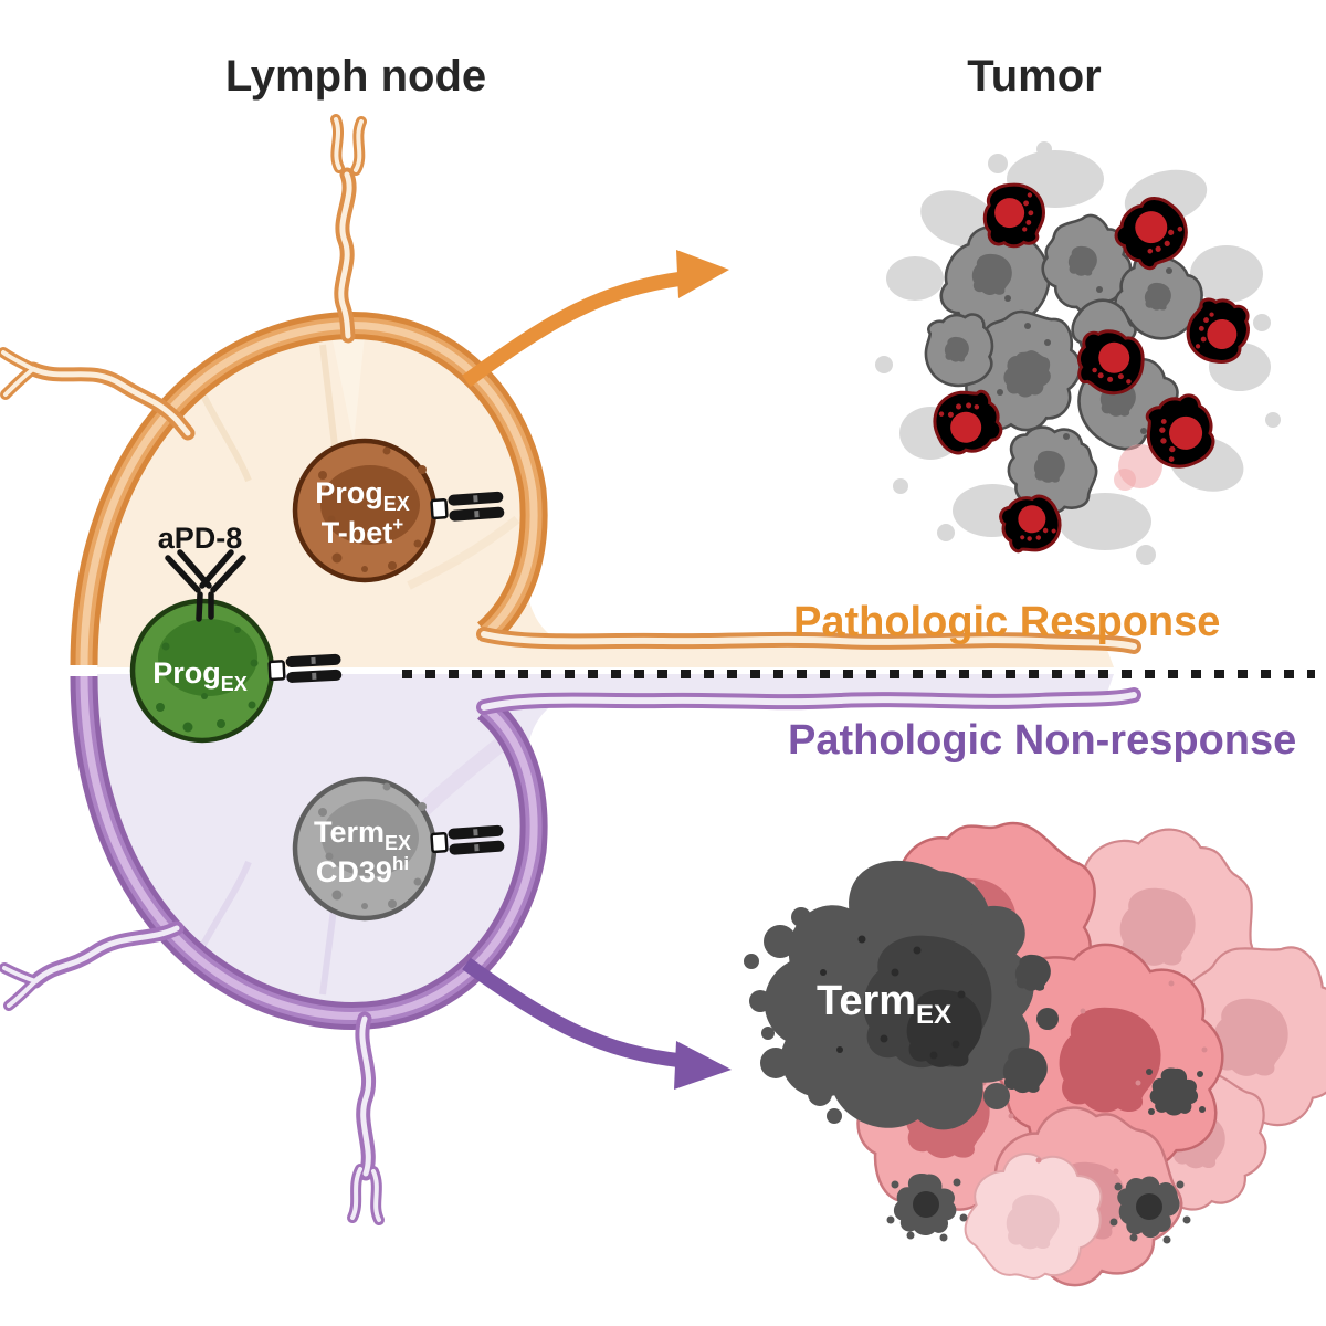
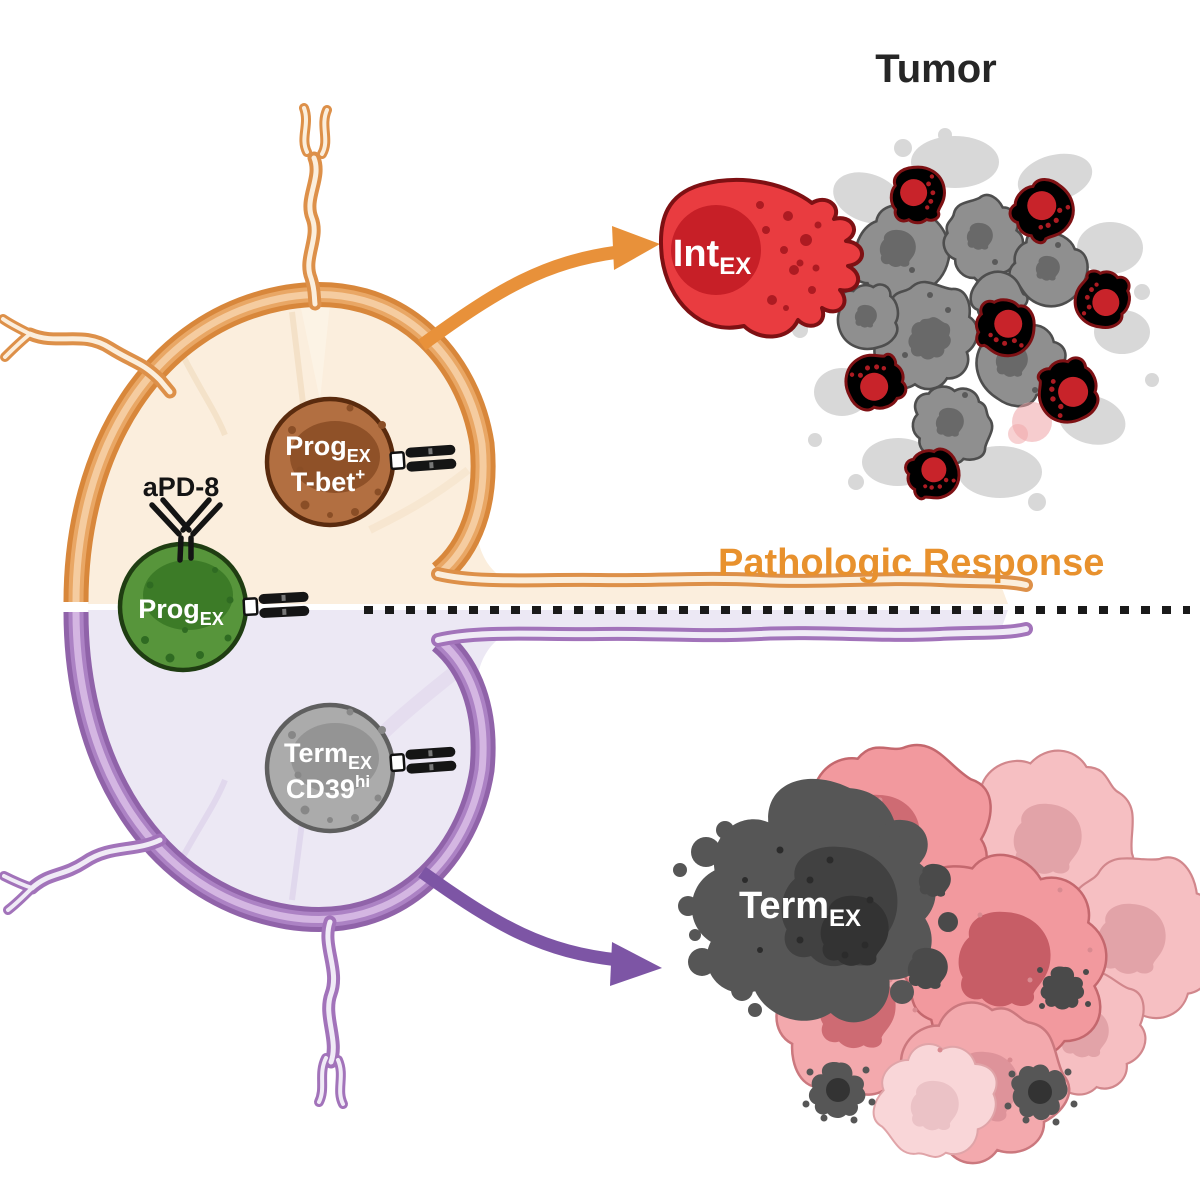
  ProgEX
  T-bet+
  ProgEX
  aPD-8
  TermEX
  CD39hi
+ IntEX
  TermEX
- Lymph node
  Tumor
  Pathologic Response
- Pathologic Non-response
